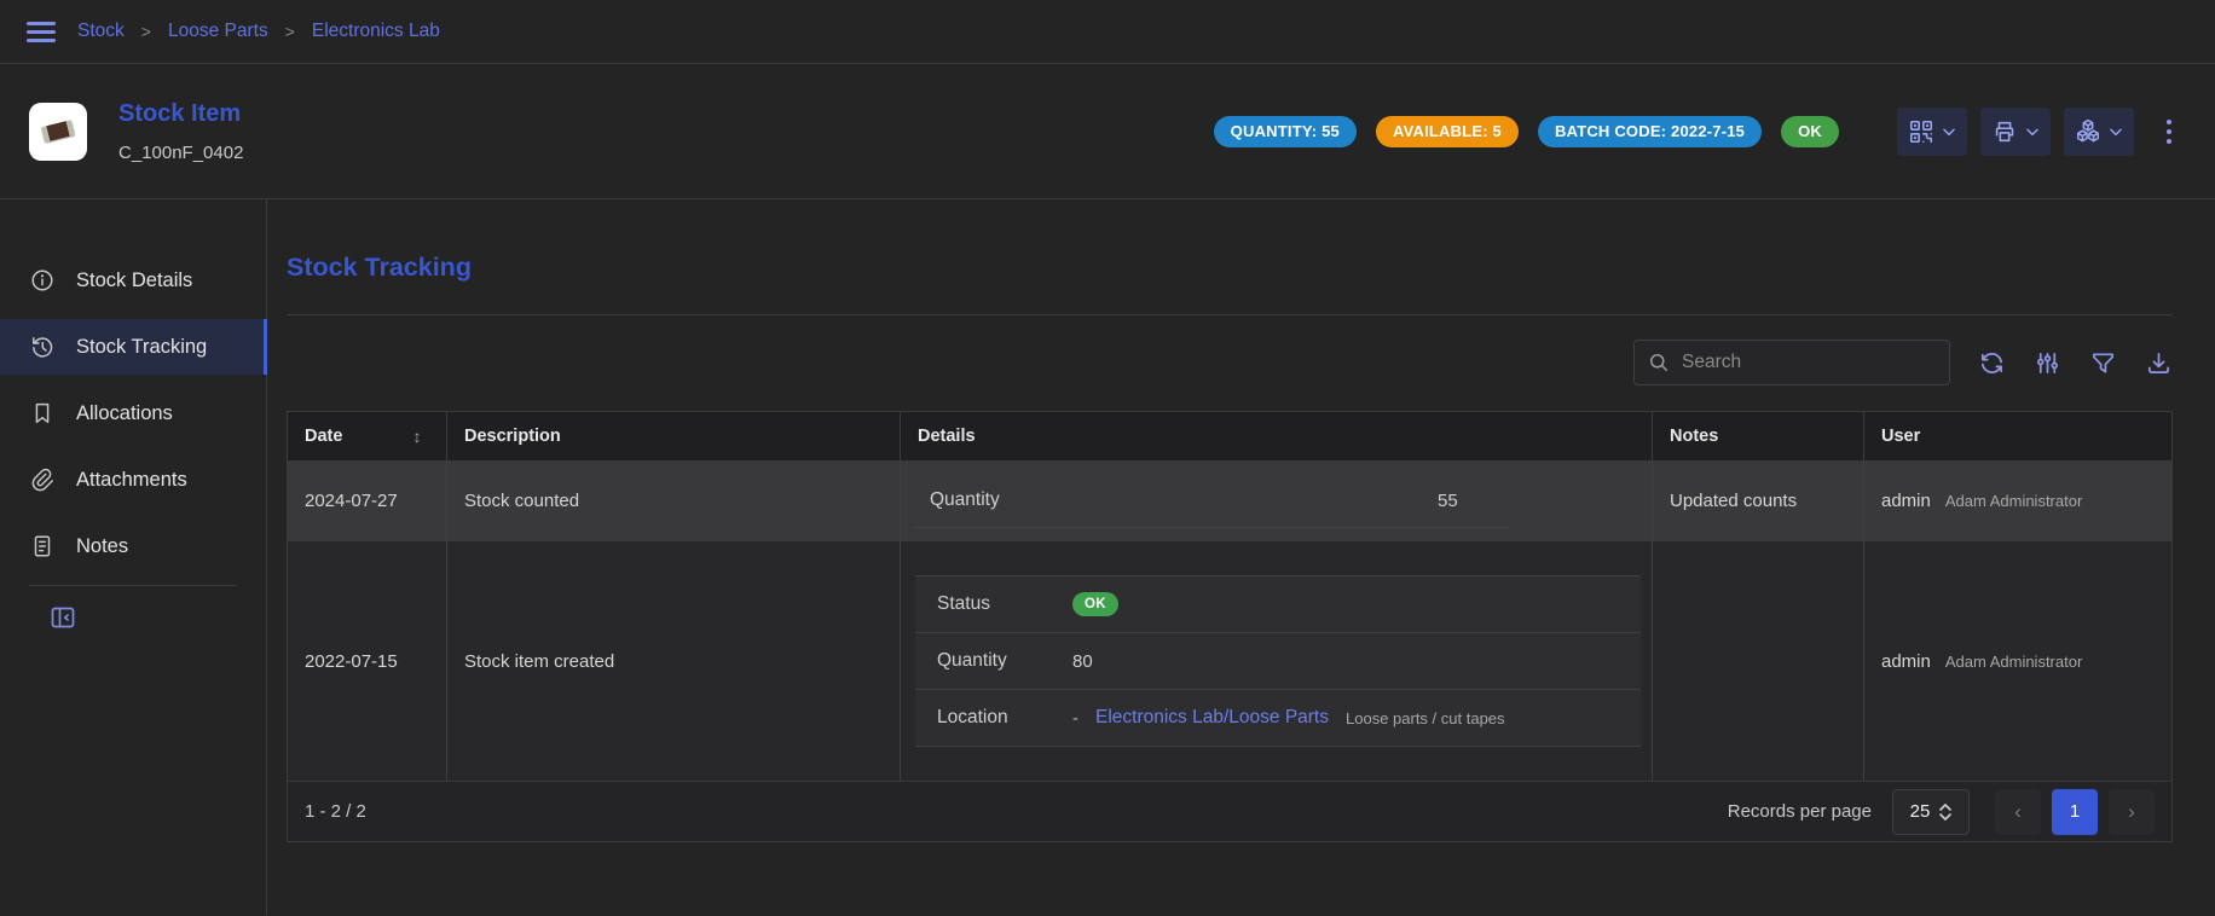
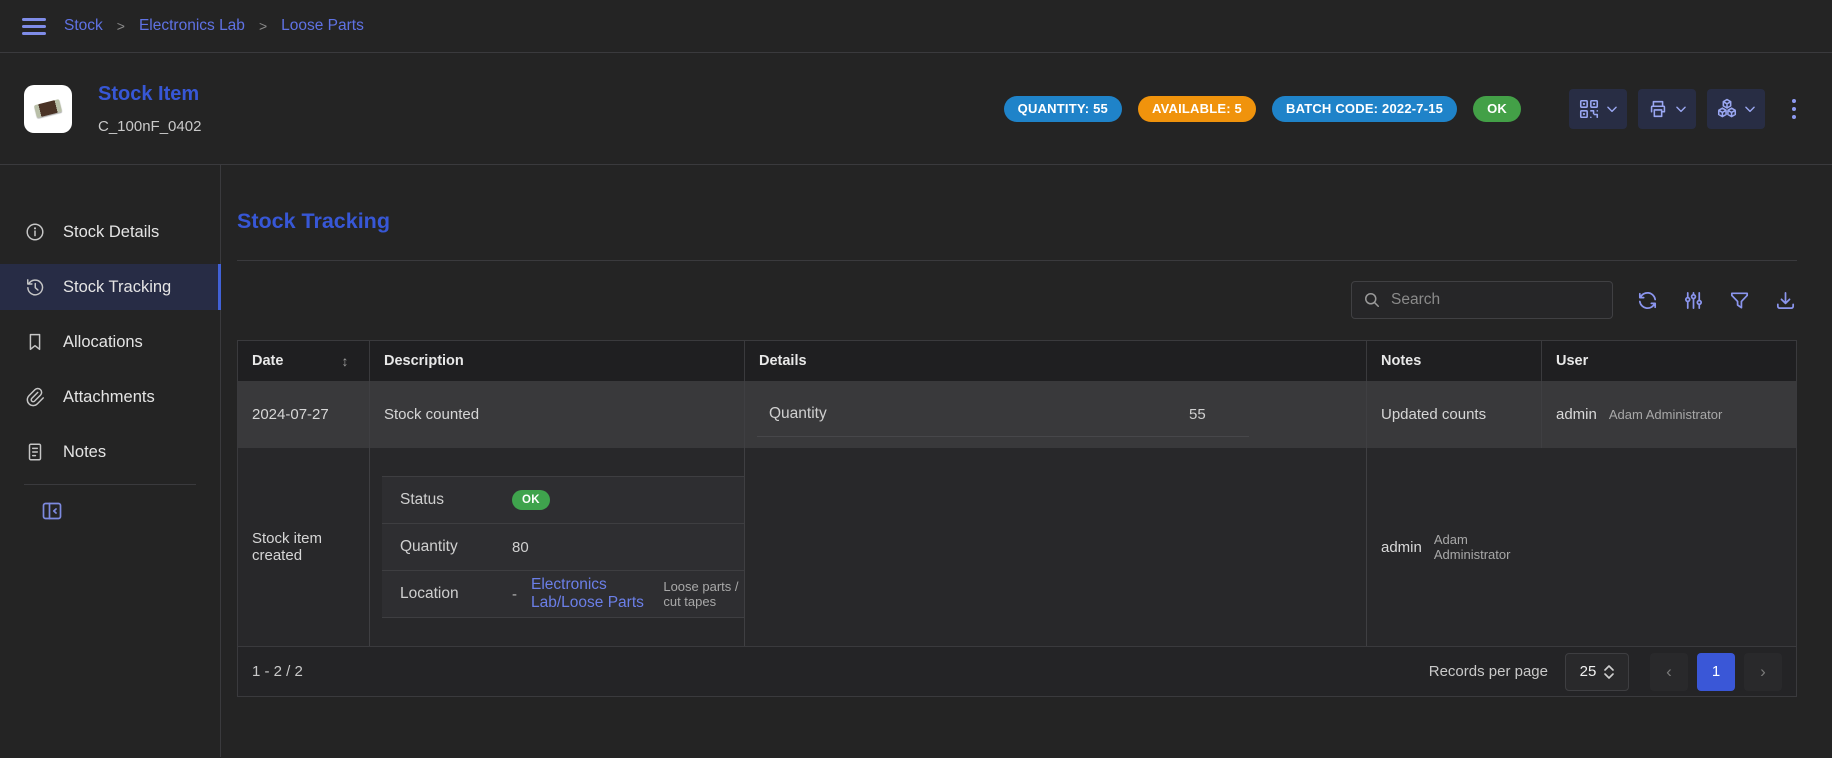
  Stock
  >
- Loose Parts
+ Electronics Lab
  >
- Electronics Lab
+ Loose Parts
  Stock Item
  C_100nF_0402
  QUANTITY: 55
  AVAILABLE: 5
  BATCH CODE: 2022-7-15
  OK
  Stock Details
  Stock Tracking
  Allocations
  Attachments
  Notes
  Stock Tracking
  Search
  Date
  ↕
  Description
  Details
  Notes
  User
  2024-07-27
  Stock counted
  Quantity
  55
  Updated counts
  admin
  Adam Administrator
- 2022-07-15
  Stock item created
  Status
  OK
  Quantity
  80
  Location
  -
  Electronics Lab/Loose Parts
  Loose parts / cut tapes
  admin
  Adam Administrator
  1 - 2 / 2
  Records per page
  25
  ‹
  1
  ›
